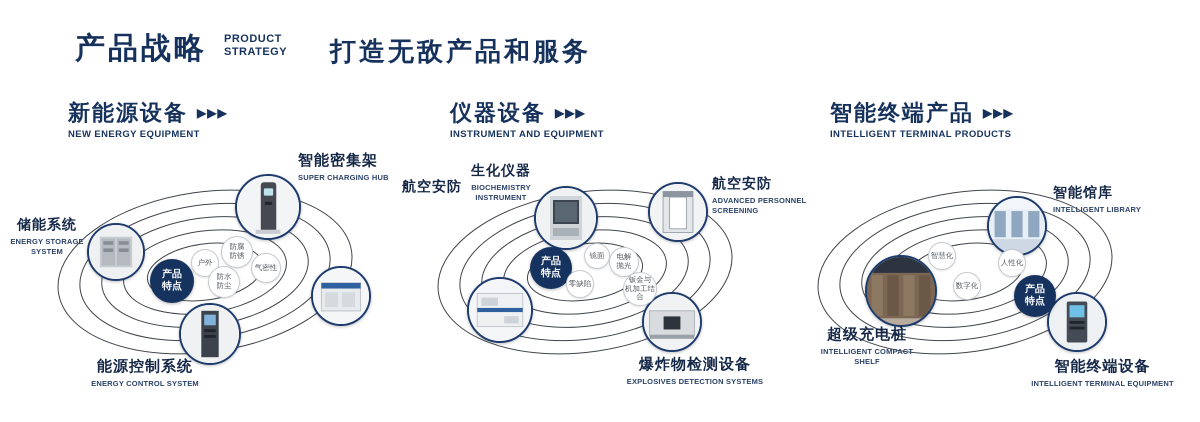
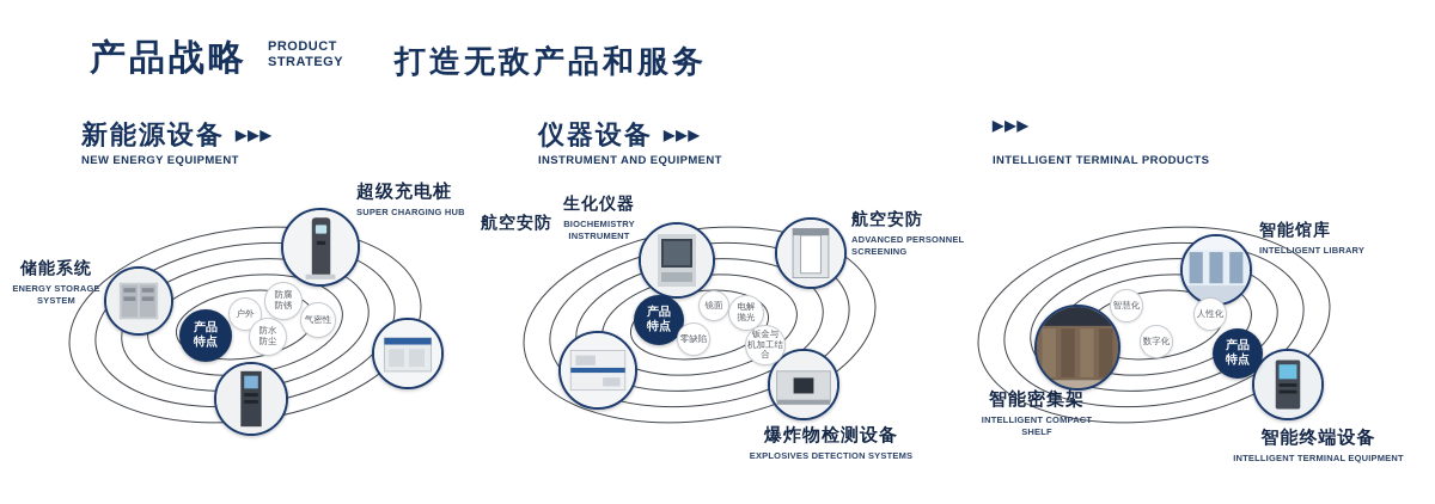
  产品战略
  PRODUCT
  STRATEGY
  打造无敌产品和服务
  新能源设备
  ▶▶▶
  NEW ENERGY EQUIPMENT
  仪器设备
  ▶▶▶
  INSTRUMENT AND EQUIPMENT
- 智能终端产品
  ▶▶▶
  INTELLIGENT TERMINAL PRODUCTS
  产品
  特点
  户外
  防腐
  防锈
  气密性
  防水
  防尘
- 智能密集架
+ 超级充电桩
  SUPER CHARGING HUB
  储能系统
  ENERGY STORAGE
  SYSTEM
- 能源控制系统
- ENERGY CONTROL SYSTEM
  产品
  特点
  镜面
  电解
  抛光
  零缺陷
  钣金与
  机加工结合
  航空安防
  生化仪器
  BIOCHEMISTRY INSTRUMENT
  航空安防
  ADVANCED PERSONNEL
  SCREENING
  爆炸物检测设备
  EXPLOSIVES DETECTION SYSTEMS
  产品
  特点
  智慧化
  人性化
  数字化
  智能馆库
  INTELLIGENT LIBRARY
- 超级充电桩
+ 智能密集架
  INTELLIGENT COMPACT
  SHELF
  智能终端设备
  INTELLIGENT TERMINAL EQUIPMENT
